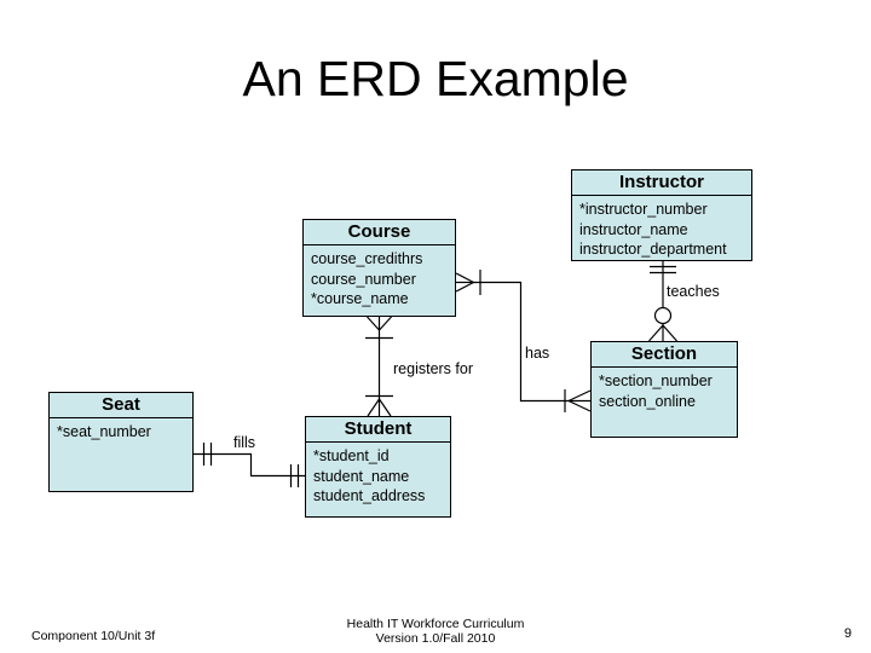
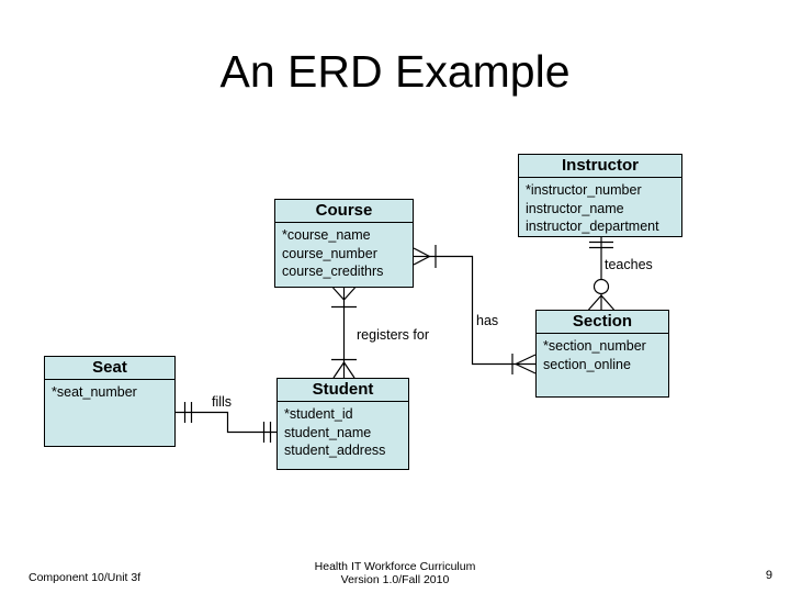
  An ERD Example
  Instructor
  *instructor_number
  instructor_name
  instructor_department
  Course
- course_credithrs
+ *course_name
  course_number
- *course_name
+ course_credithrs
  Section
  *section_number
  section_online
  Student
  *student_id
  student_name
  student_address
  Seat
  *seat_number
  teaches
  has
  registers for
  fills
  Component 10/Unit 3f
  Health IT Workforce Curriculum
  Version 1.0/Fall 2010
  9
